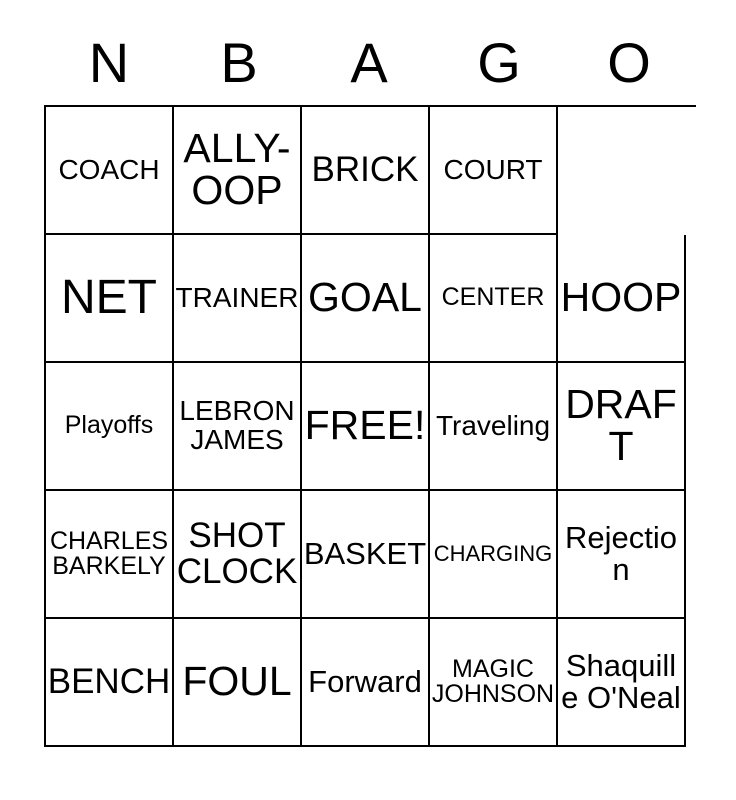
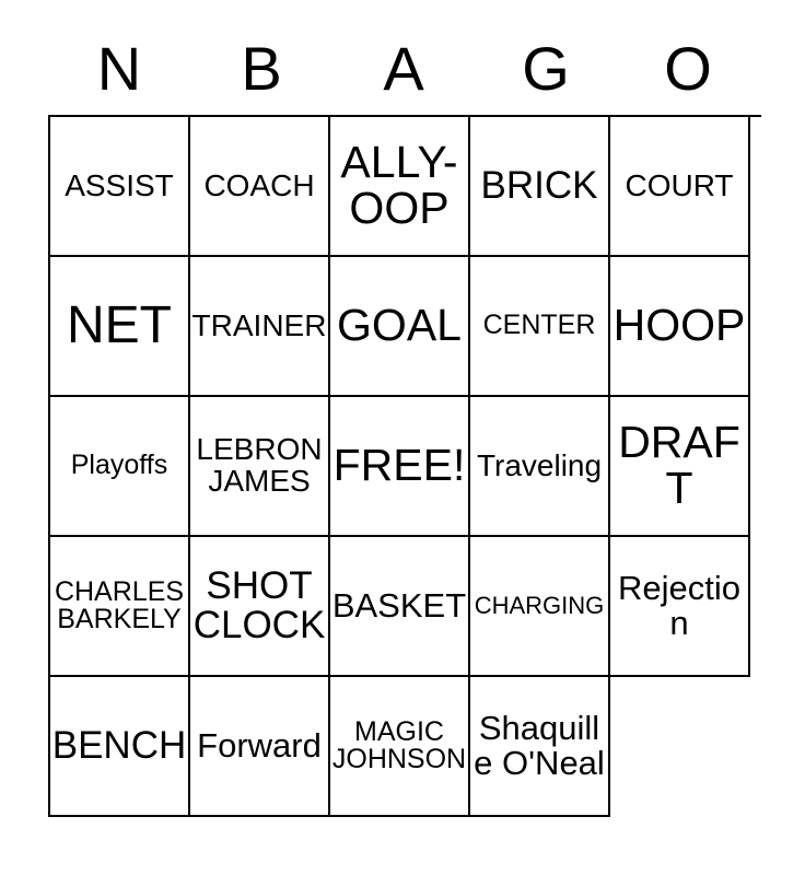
  N
  B
  A
  G
  O
+ ASSIST
  COACH
  ALLY-OOP
  BRICK
  COURT
  NET
  TRAINER
  GOAL
  CENTER
  HOOP
  Playoffs
  LEBRON JAMES
  FREE!
  Traveling
  DRAFT
  CHARLES BARKELY
  SHOT CLOCK
  BASKET
  CHARGING
  Rejection
  BENCH
- FOUL
  Forward
  MAGIC JOHNSON
  Shaquille O'Neal
